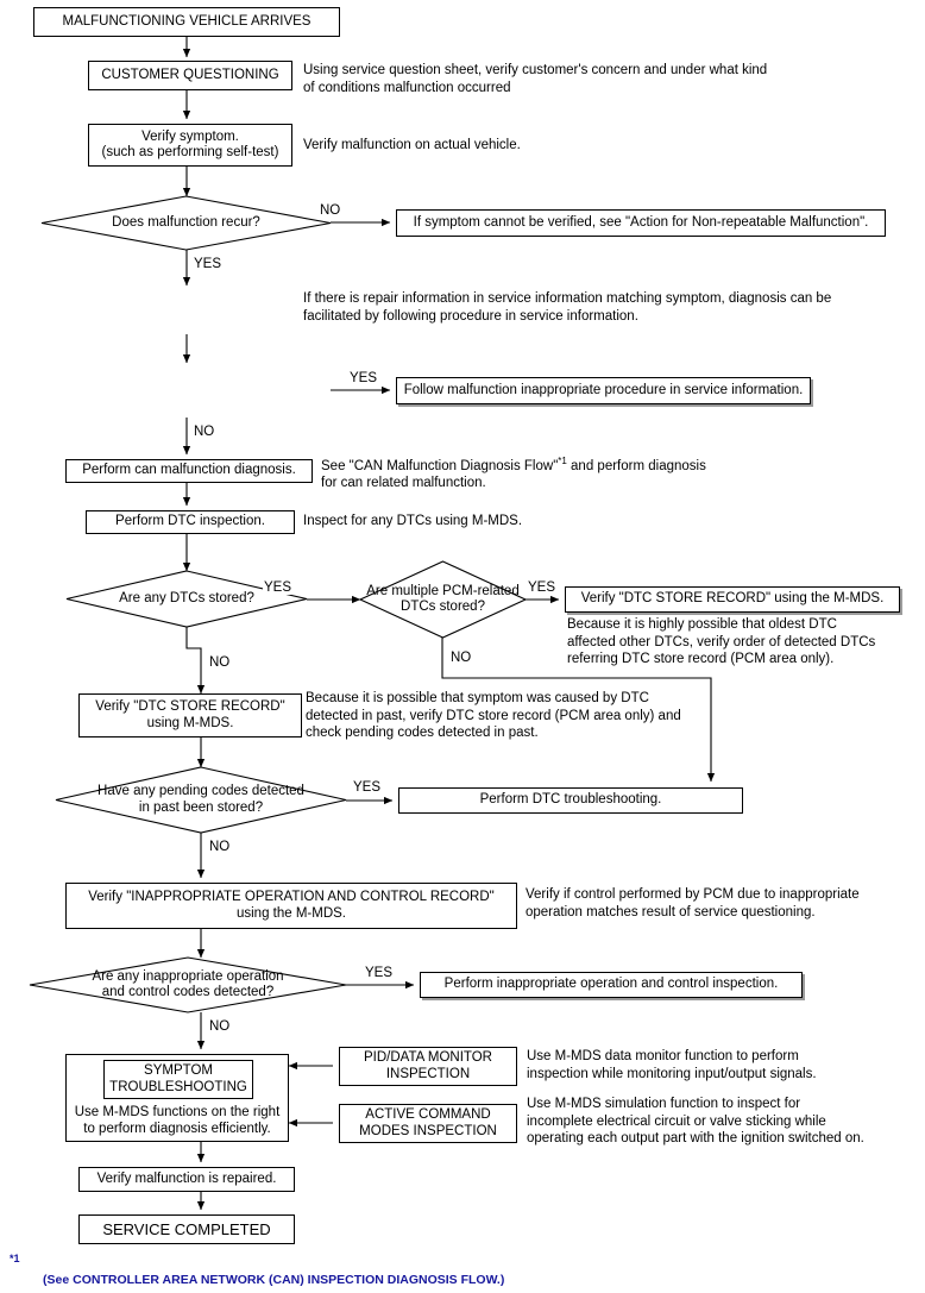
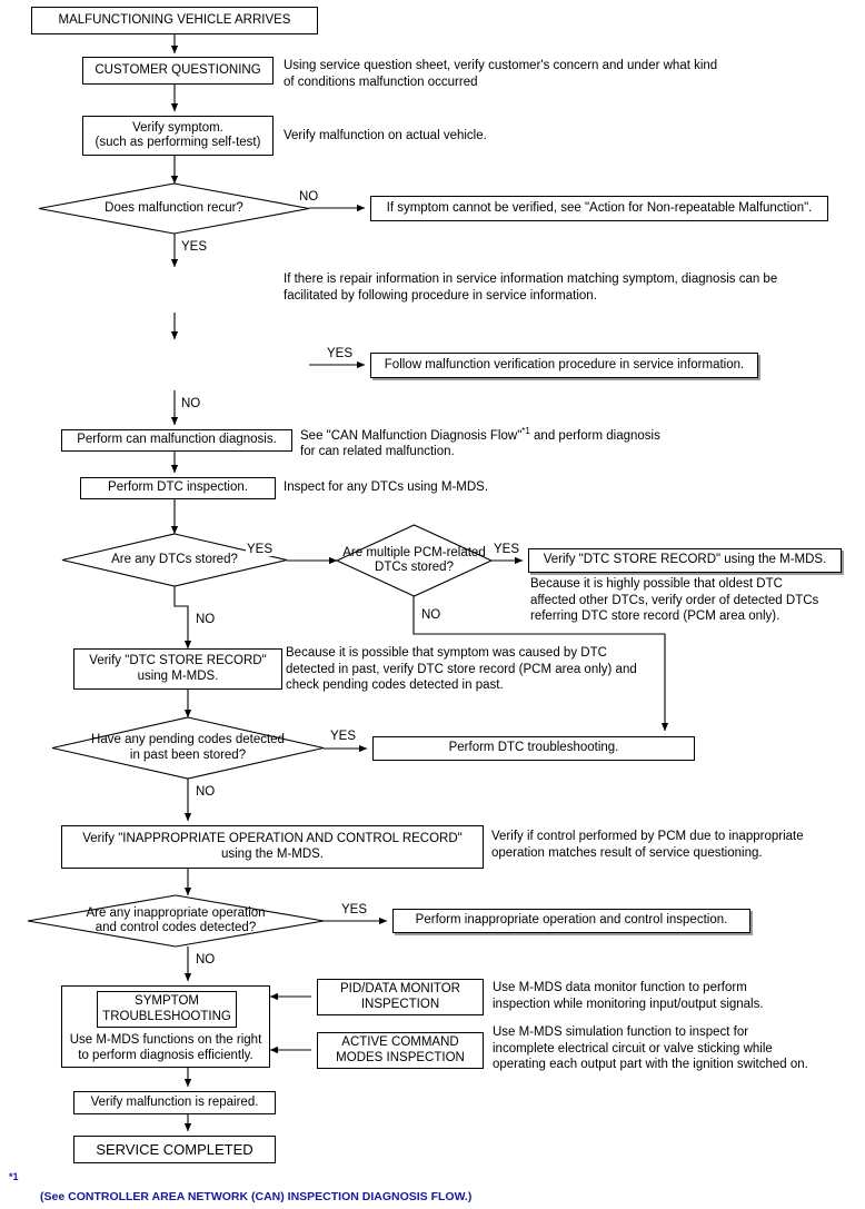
  MALFUNCTIONING VEHICLE ARRIVES
  CUSTOMER QUESTIONING
  Verify symptom.
  (such as performing self-test)
  If symptom cannot be verified, see "Action for Non-repeatable Malfunction".
- Follow malfunction inappropriate procedure in service information.
+ Follow malfunction verification procedure in service information.
  Perform can malfunction diagnosis.
  Perform DTC inspection.
  Verify "DTC STORE RECORD" using the M-MDS.
  Verify "DTC STORE RECORD"
  using M-MDS.
  Perform DTC troubleshooting.
  Verify "INAPPROPRIATE OPERATION AND CONTROL RECORD"
  using the M-MDS.
  Perform inappropriate operation and control inspection.
  SYMPTOM
  TROUBLESHOOTING
  Use M-MDS functions on the right
  to perform diagnosis efficiently.
  PID/DATA MONITOR
  INSPECTION
  ACTIVE COMMAND
  MODES INSPECTION
  Verify malfunction is repaired.
  SERVICE COMPLETED
  Does malfunction recur?
  Are any DTCs stored?
  Are multiple PCM-related
  DTCs stored?
  Have any pending codes detected
  in past been stored?
  Are any inappropriate operation
  and control codes detected?
  NO
  YES
  YES
  NO
  YES
  NO
  YES
  NO
  YES
  NO
  YES
  NO
  Using service question sheet, verify customer's concern and under what kind
  of conditions malfunction occurred
  Verify malfunction on actual vehicle.
  If there is repair information in service information matching symptom, diagnosis can be
  facilitated by following procedure in service information.
  See "CAN Malfunction Diagnosis Flow"*1 and perform diagnosis
  for can related malfunction.
  Inspect for any DTCs using M-MDS.
  Because it is highly possible that oldest DTC
  affected other DTCs, verify order of detected DTCs
  referring DTC store record (PCM area only).
  Because it is possible that symptom was caused by DTC
  detected in past, verify DTC store record (PCM area only) and
  check pending codes detected in past.
  Verify if control performed by PCM due to inappropriate
  operation matches result of service questioning.
  Use M-MDS data monitor function to perform
  inspection while monitoring input/output signals.
  Use M-MDS simulation function to inspect for
  incomplete electrical circuit or valve sticking while
  operating each output part with the ignition switched on.
  *1
  (See CONTROLLER AREA NETWORK (CAN) INSPECTION DIAGNOSIS FLOW.)
